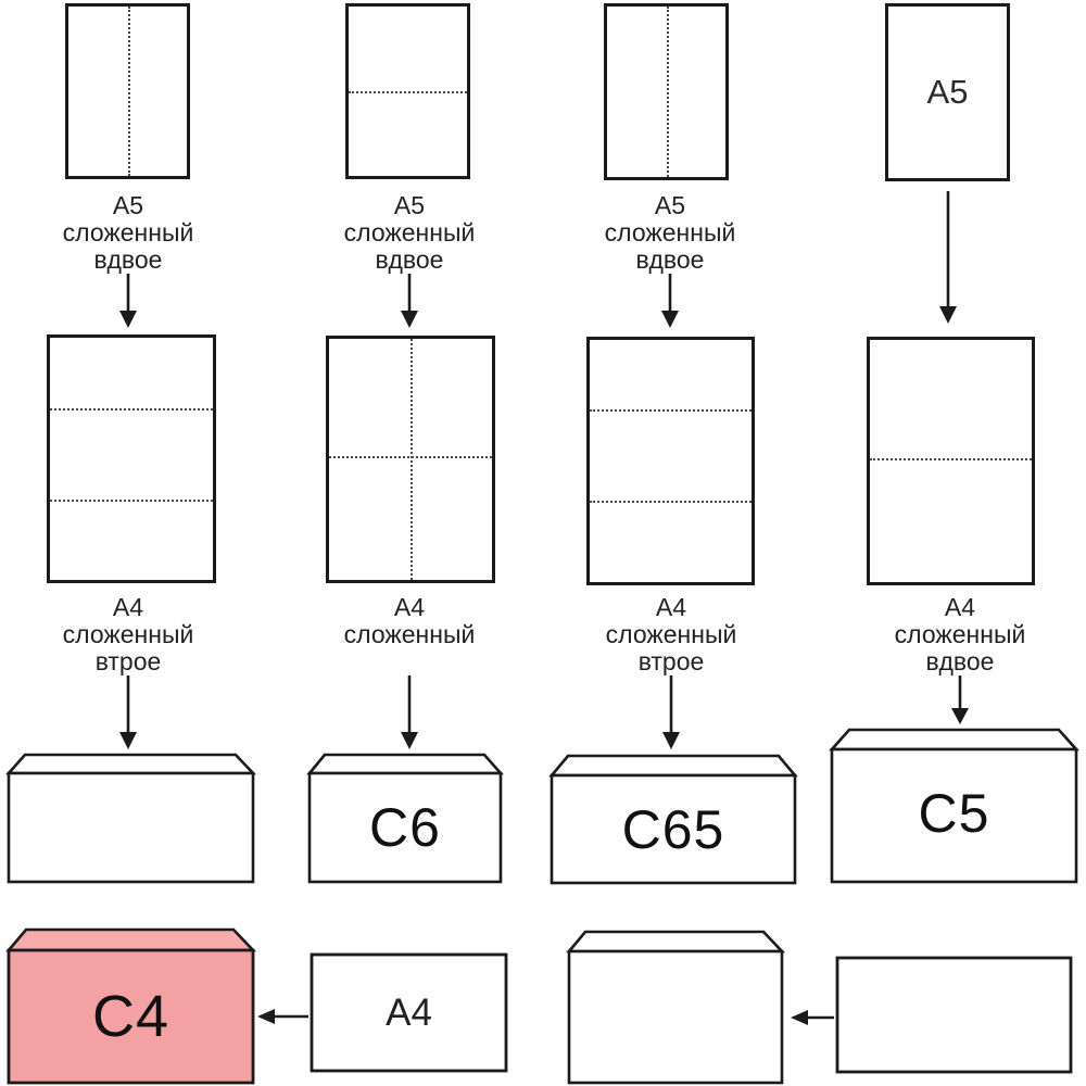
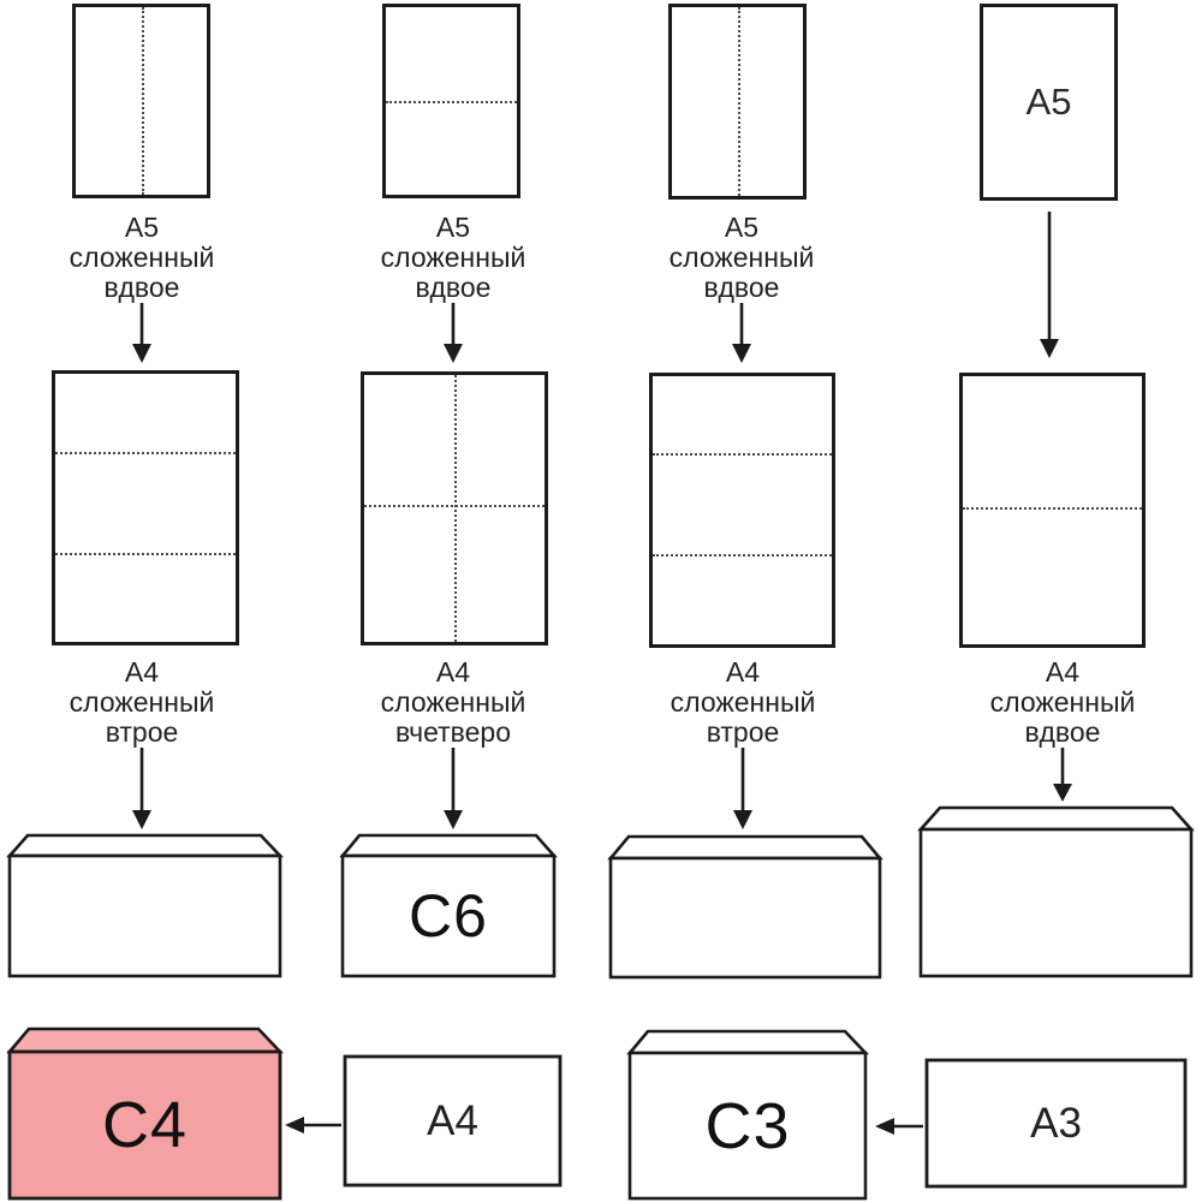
  A5
  A5
  сложенный
  вдвое
  A5
  сложенный
  вдвое
  A5
  сложенный
  вдвое
  A4
  сложенный
  втрое
  A4
  сложенный
+ вчетверо
  A4
  сложенный
  втрое
  A4
  сложенный
  вдвое
  C6
- C65
- C5
  C4
+ C3
  A4
+ A3
